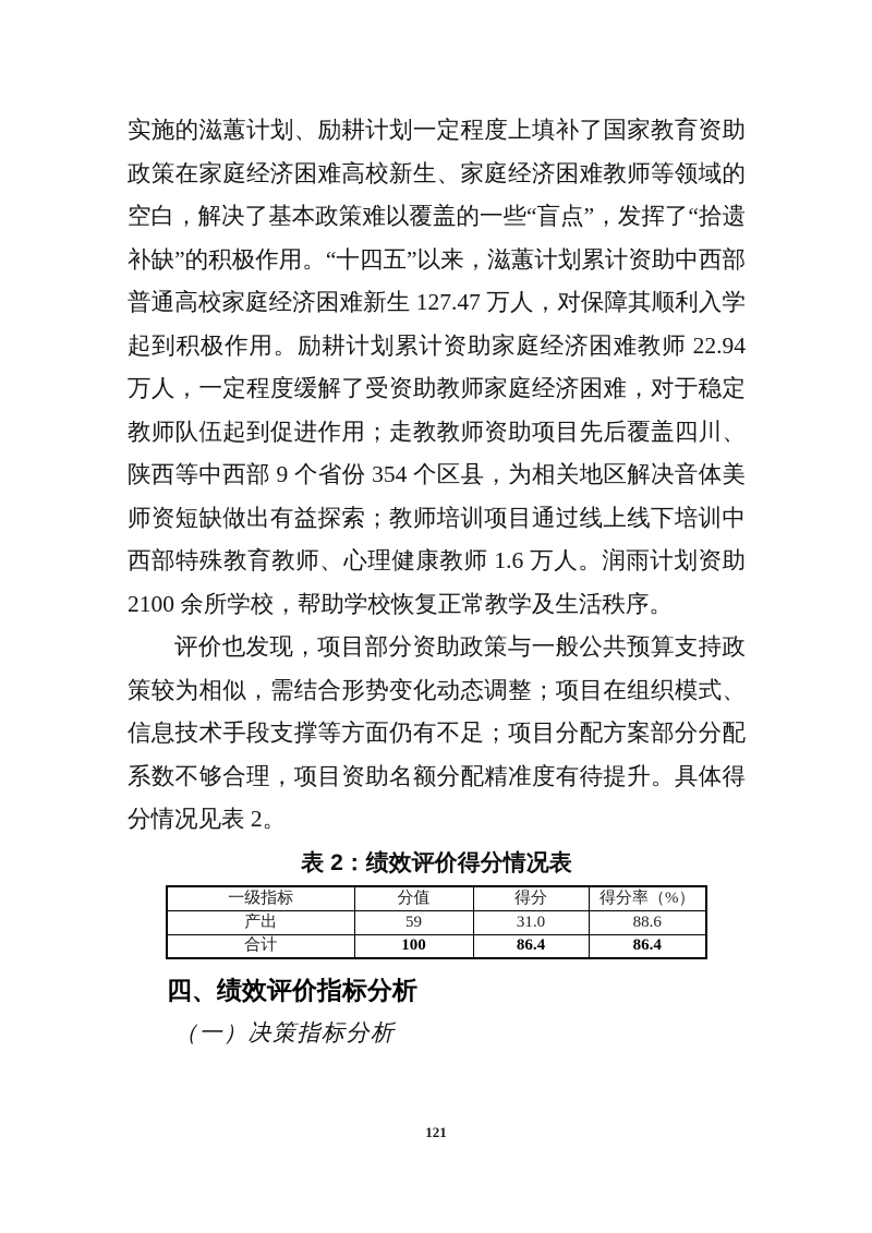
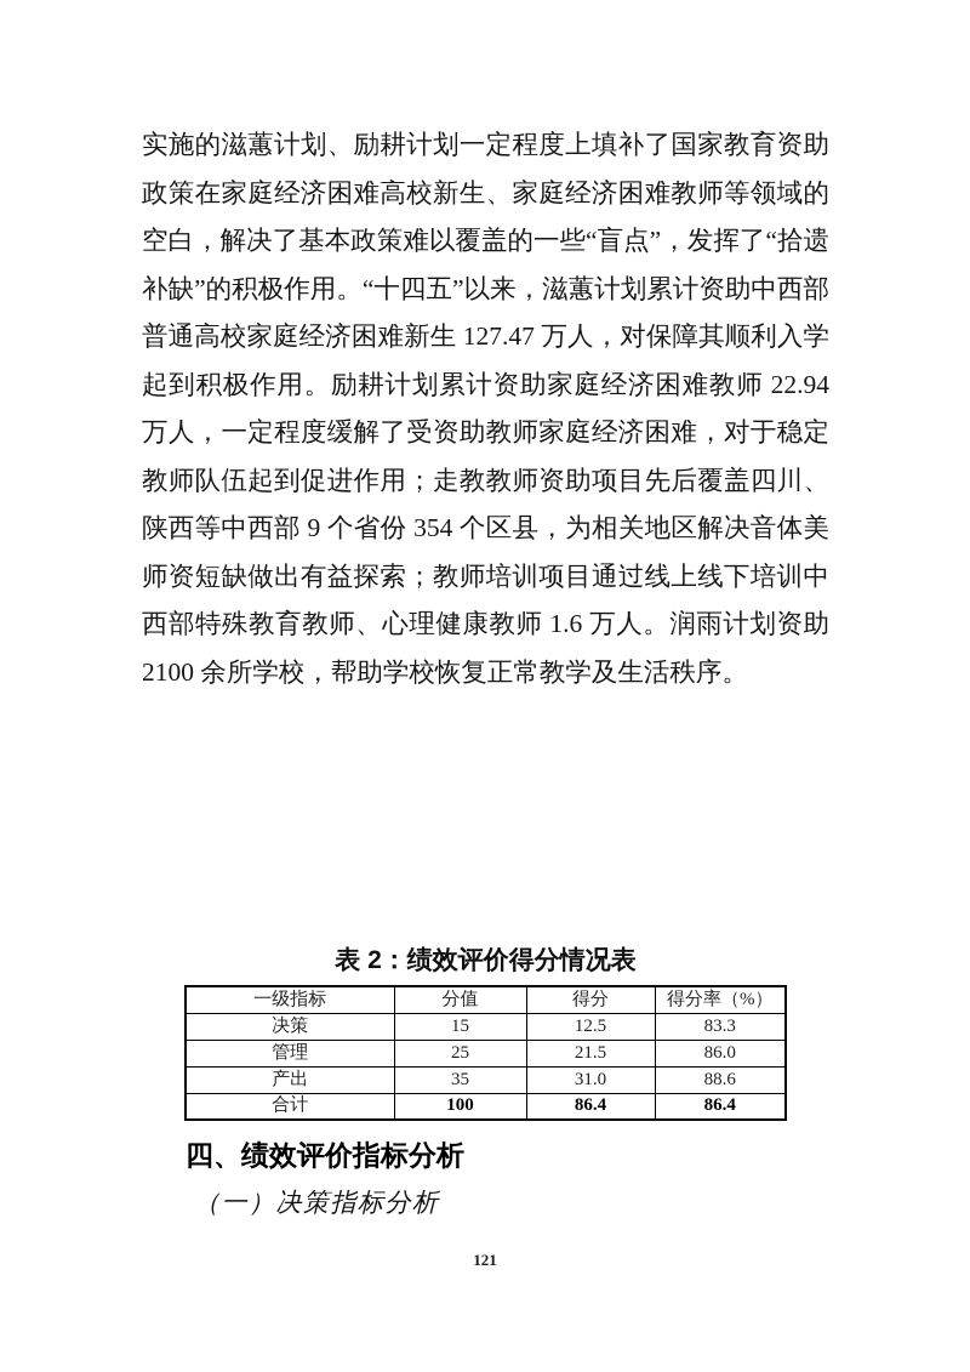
  实施的滋蕙计划、励耕计划一定程度上填补了国家教育资助政策在家庭经济困难高校新生、家庭经济困难教师等领域的空白，解决了基本政策难以覆盖的一些“盲点”，发挥了“拾遗补缺”的积极作用。“十四五”以来，滋蕙计划累计资助中西部普通高校家庭经济困难新生 127.47 万人，对保障其顺利入学起到积极作用。励耕计划累计资助家庭经济困难教师 22.94 万人，一定程度缓解了受资助教师家庭经济困难，对于稳定教师队伍起到促进作用；走教教师资助项目先后覆盖四川、陕西等中西部 9 个省份 354 个区县，为相关地区解决音体美师资短缺做出有益探索；教师培训项目通过线上线下培训中西部特殊教育教师、心理健康教师 1.6 万人。润雨计划资助 2100 余所学校，帮助学校恢复正常教学及生活秩序。
- 评价也发现，项目部分资助政策与一般公共预算支持政策较为相似，需结合形势变化动态调整；项目在组织模式、信息技术手段支撑等方面仍有不足；项目分配方案部分分配系数不够合理，项目资助名额分配精准度有待提升。具体得分情况见表 2。
  表 2：绩效评价得分情况表
  一级指标	分值	得分	得分率（%）
+ 决策	15	12.5	83.3
+ 管理	25	21.5	86.0
- 产出	59	31.0	88.6
+ 产出	35	31.0	88.6
  合计	100	86.4	86.4
  四、绩效评价指标分析
  （一）决策指标分析
  121
